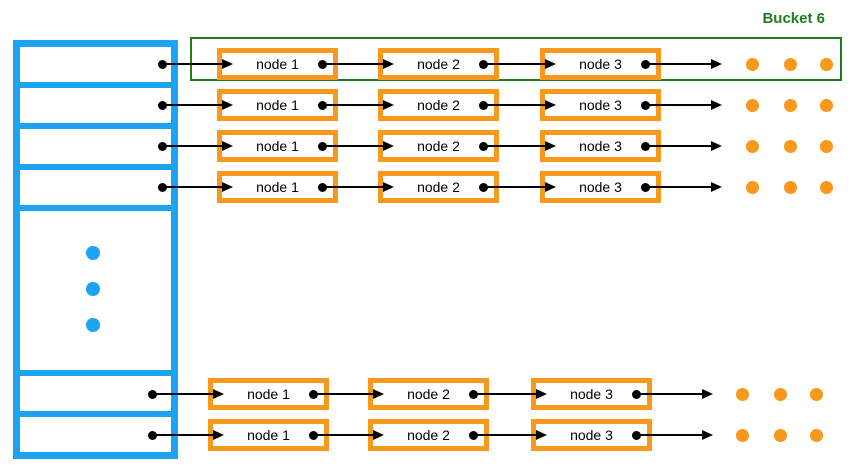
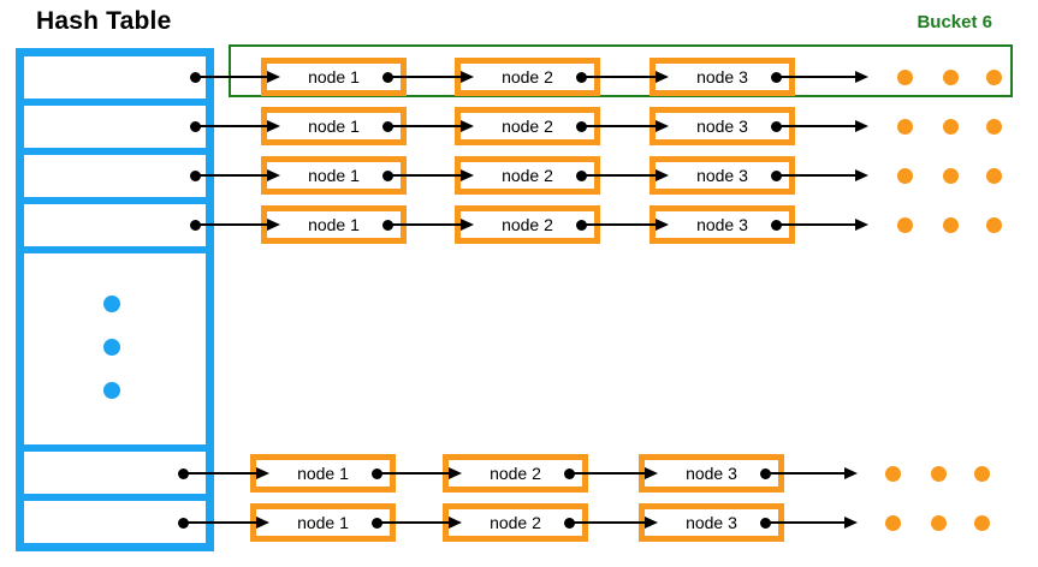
+ Hash Table
  Bucket 6
  node 1
  node 2
  node 3
  node 1
  node 2
  node 3
  node 1
  node 2
  node 3
  node 1
  node 2
  node 3
  node 1
  node 2
  node 3
  node 1
  node 2
  node 3
